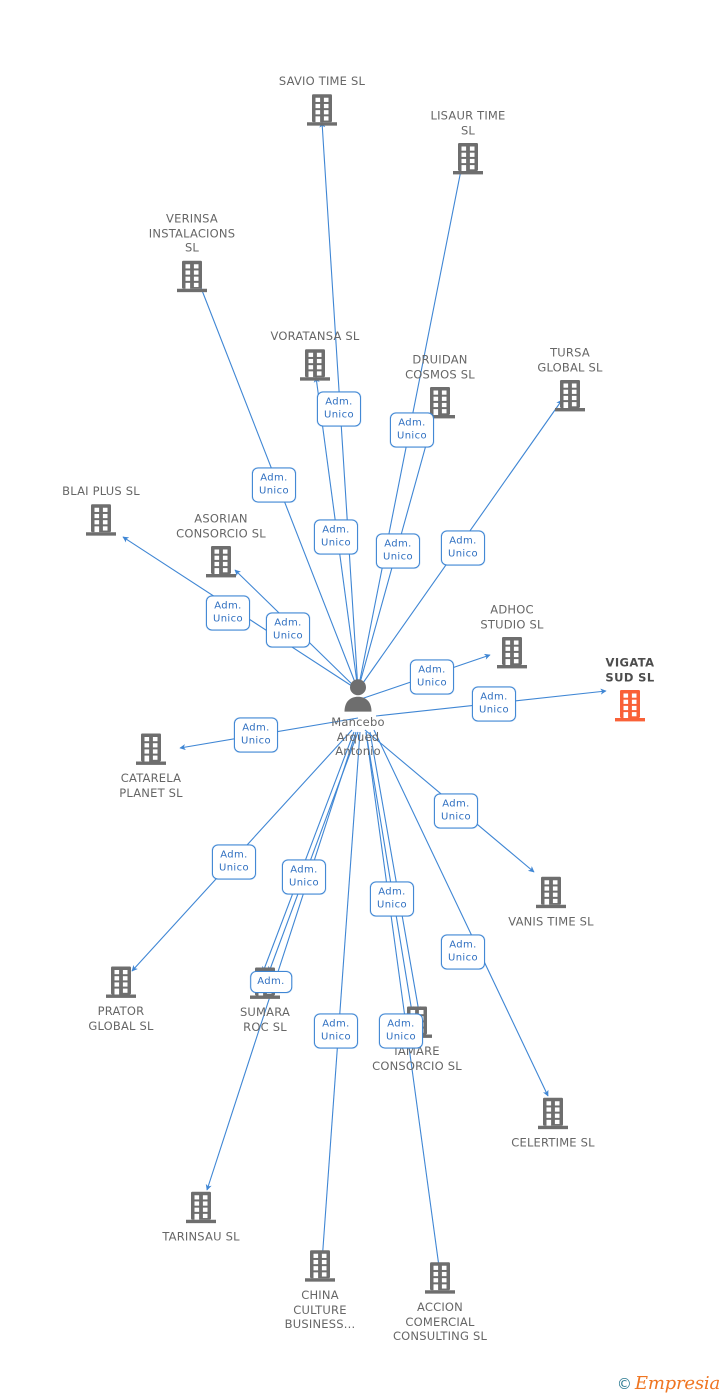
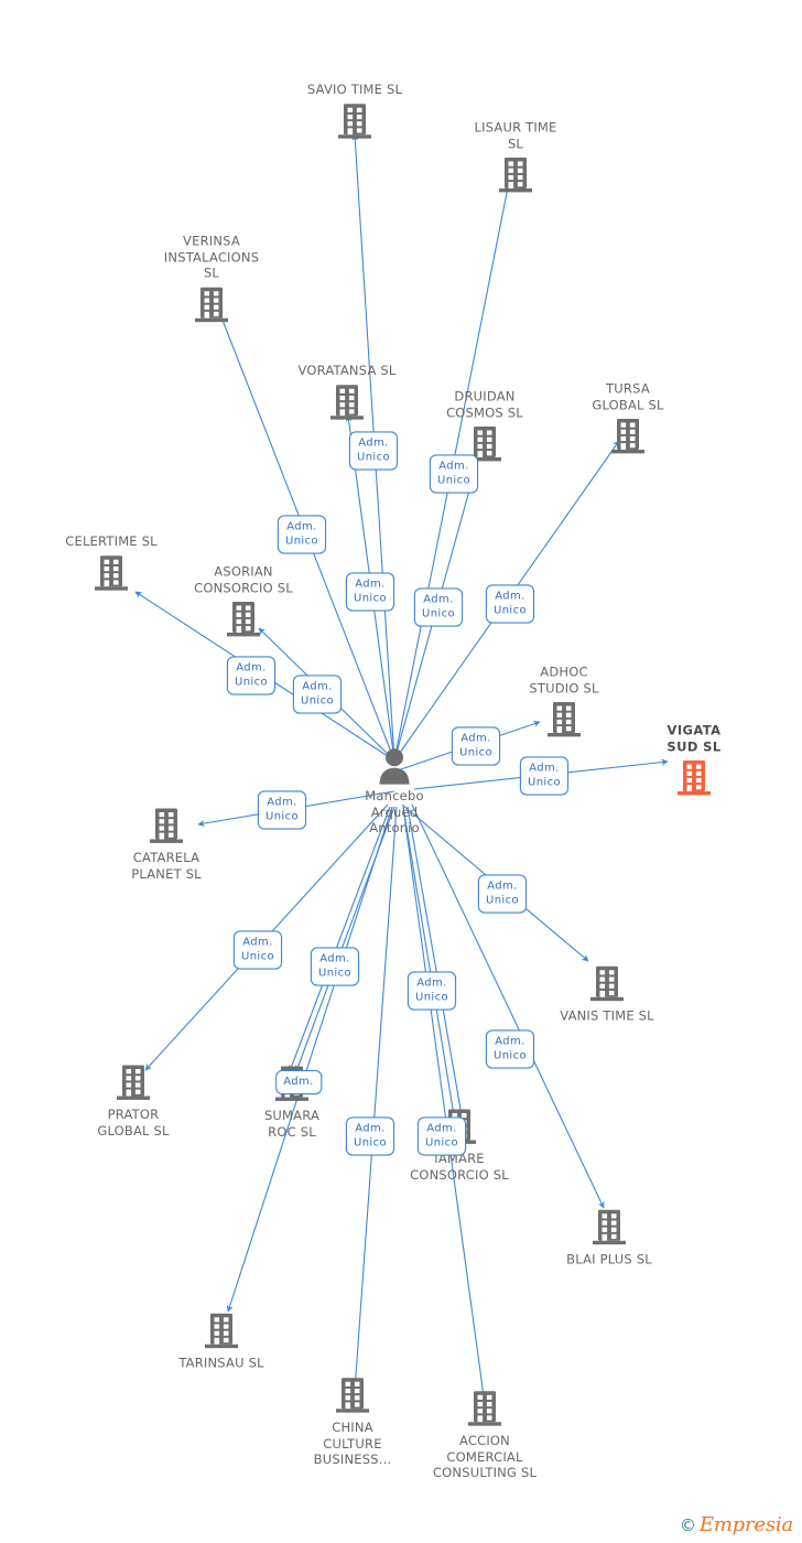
  SAVIO TIME SL
  LISAUR TIME
  SL
  VERINSA
  INSTALACIONS
  SL
  VORATANSA SL
  DRUIDAN
  COSMOS SL
  TURSA
  GLOBAL SL
- BLAI PLUS SL
+ CELERTIME SL
  ASORIAN
  CONSORCIO SL
  ADHOC
  STUDIO SL
  VIGATA
  SUD SL
  CATARELA
  PLANET SL
  VANIS TIME SL
  PRATOR
  GLOBAL SL
  SUMARA
  ROC SL
  IAMARE
  CONSORCIO SL
- CELERTIME SL
+ BLAI PLUS SL
  TARINSAU SL
  CHINA
  CULTURE
  BUSINESS...
  ACCION
  COMERCIAL
  CONSULTING SL
  Mancebo
  Arqued
  Antonio
  Adm.
  Unico
  Adm.
  Unico
  Adm.
  Unico
  Adm.
  Unico
  Adm.
  Unico
  Adm.
  Unico
  Adm.
  Unico
  Adm.
  Unico
  Adm.
  Unico
  Adm.
  Unico
  Adm.
  Unico
  Adm.
  Unico
  Adm.
  Unico
  Adm.
  Unico
  Adm.
  Unico
  Adm.
  Unico
  Adm.
  Adm.
  Unico
  Adm.
  Unico
  ©
  Empresia
